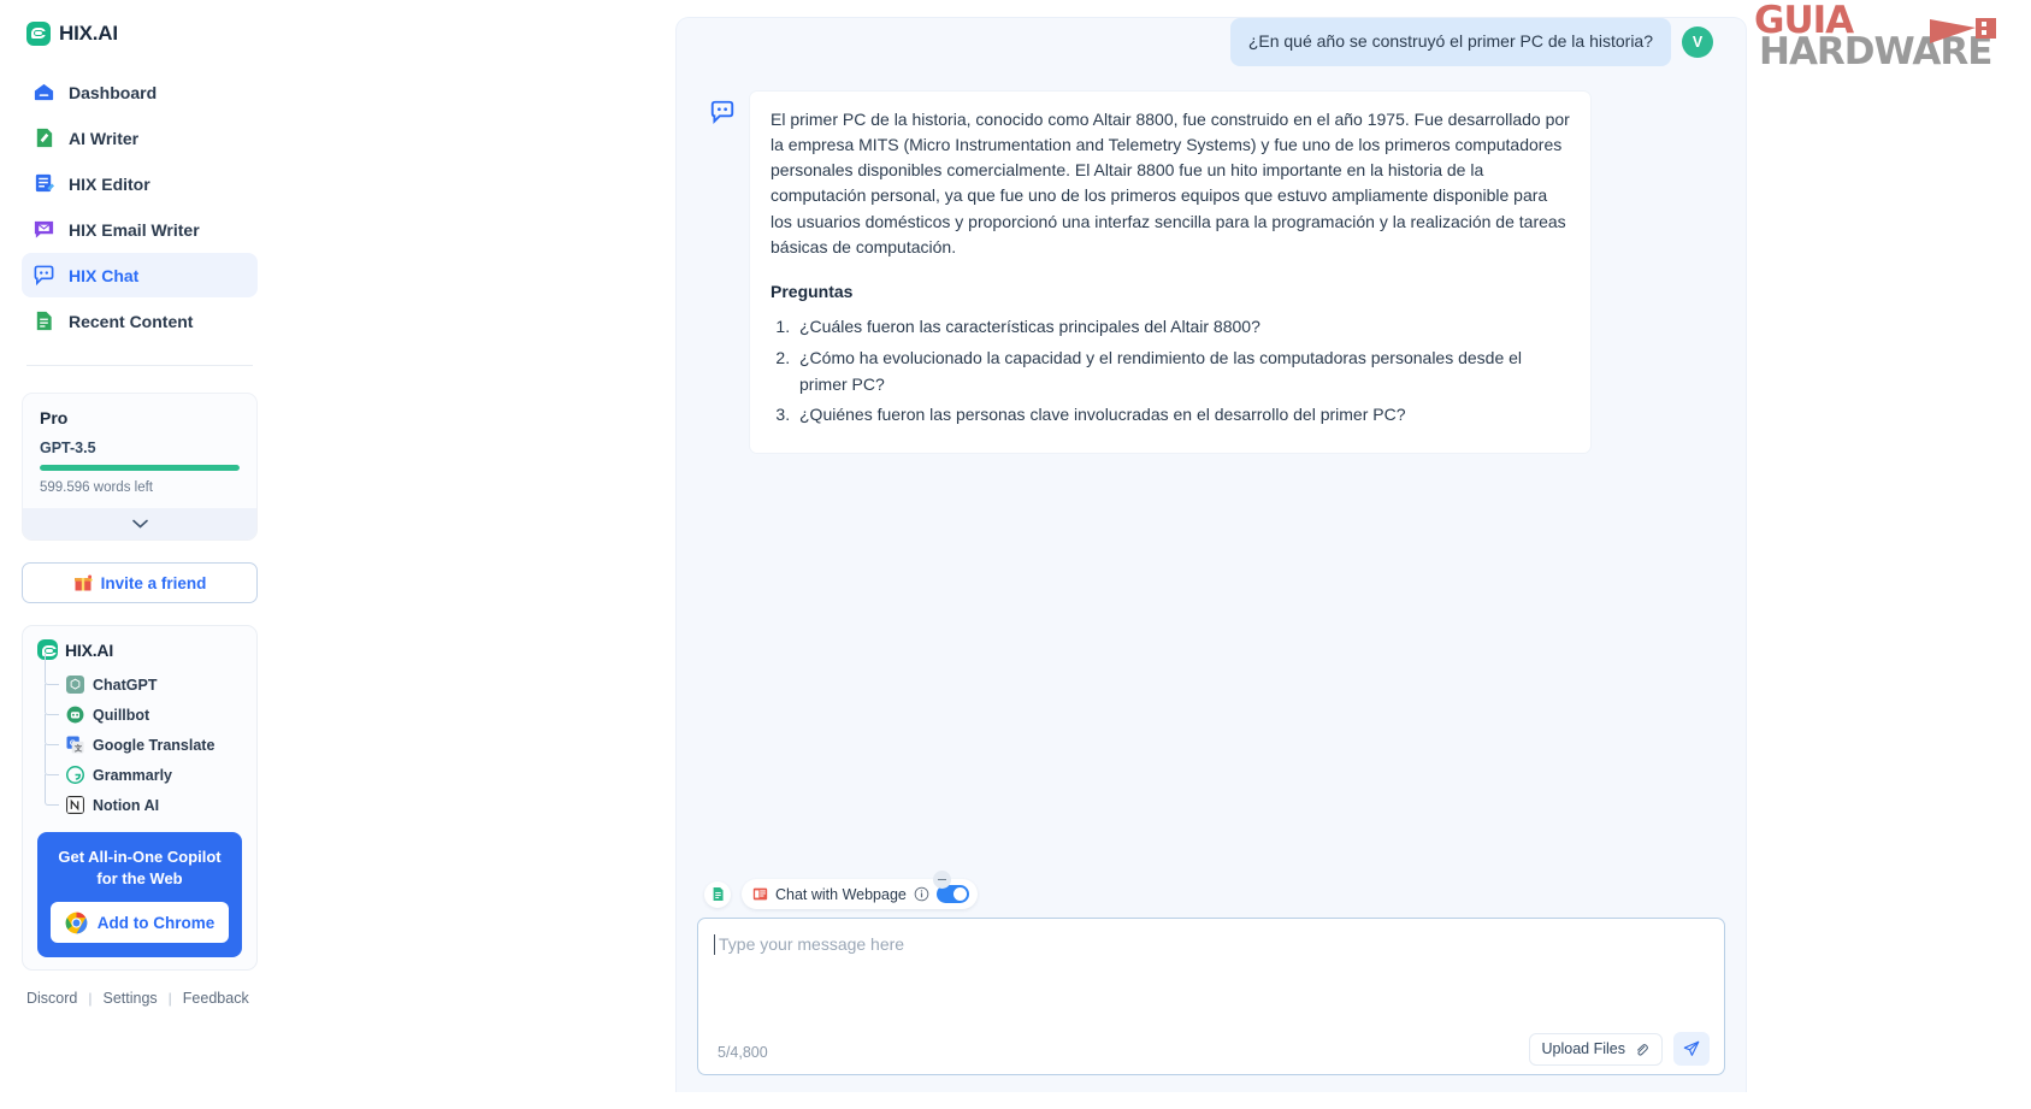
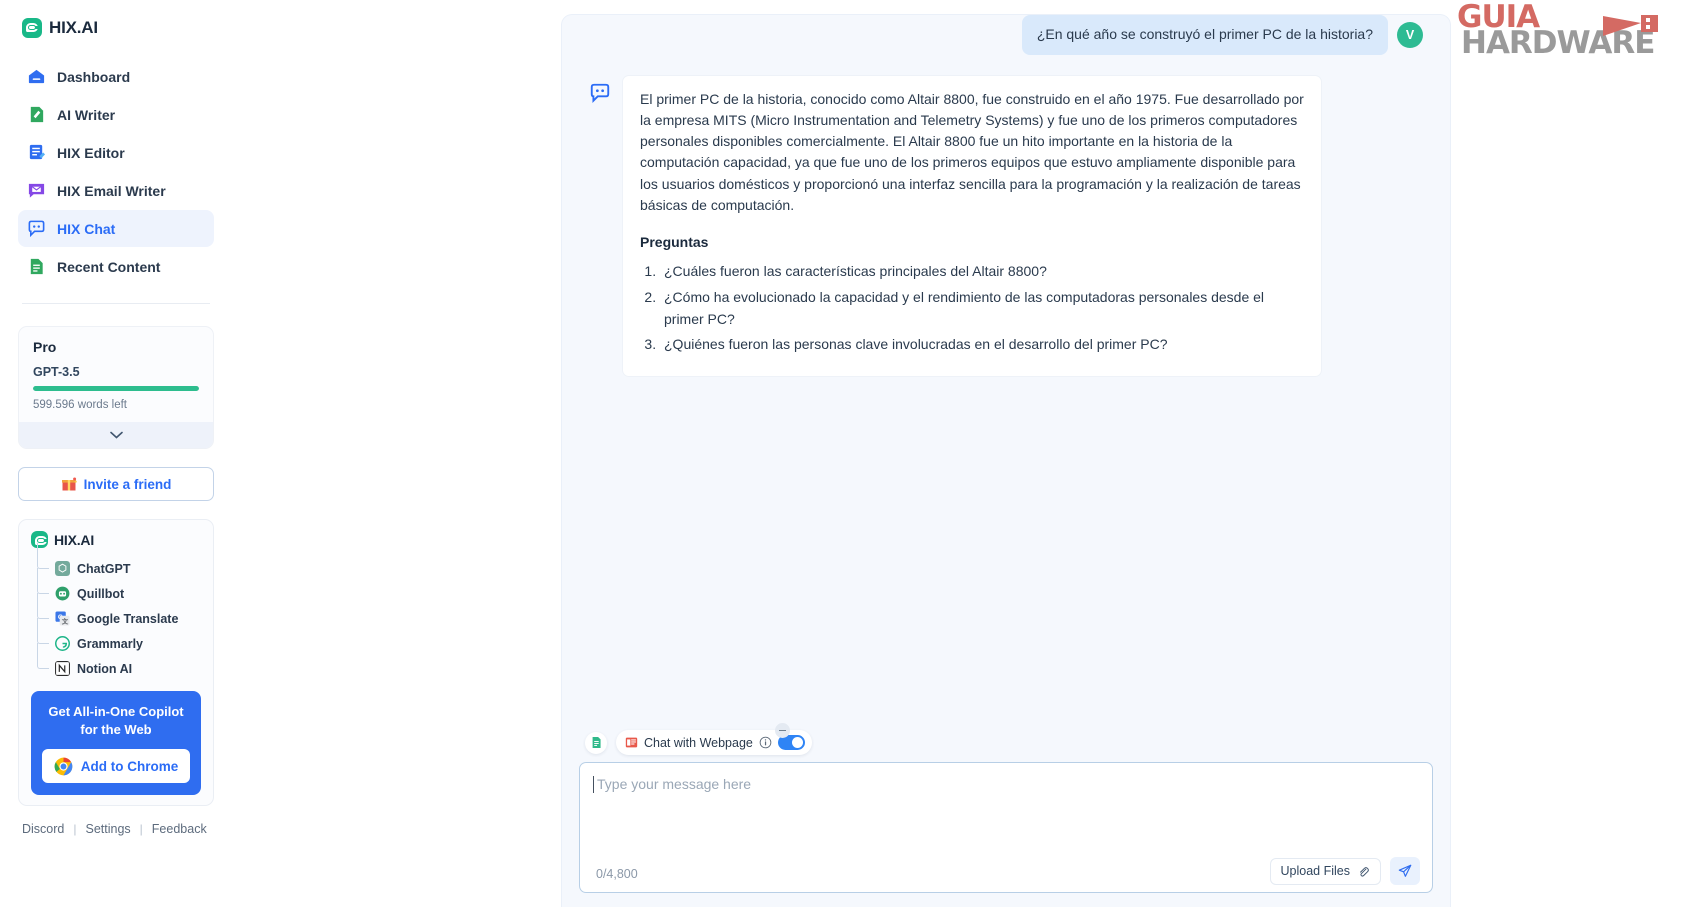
  HIX.AI
  Dashboard
  AI Writer
  HIX Editor
  HIX Email Writer
  HIX Chat
  Recent Content
  Pro
  GPT-3.5
  599.596 words left
  Invite a friend
  HIX.AI
  ChatGPT
  Quillbot
  Google Translate
  Grammarly
  Notion AI
  Get All-in-One Copilot for the Web
  Add to Chrome
  Discord
  |
  Settings
  |
  Feedback
  ¿En qué año se construyó el primer PC de la historia?
  V
- El primer PC de la historia, conocido como Altair 8800, fue construido en el año 1975. Fue desarrollado por la empresa MITS (Micro Instrumentation and Telemetry Systems) y fue uno de los primeros computadores personales disponibles comercialmente. El Altair 8800 fue un hito importante en la historia de la computación personal, ya que fue uno de los primeros equipos que estuvo ampliamente disponible para los usuarios domésticos y proporcionó una interfaz sencilla para la programación y la realización de tareas básicas de computación.
+ El primer PC de la historia, conocido como Altair 8800, fue construido en el año 1975. Fue desarrollado por la empresa MITS (Micro Instrumentation and Telemetry Systems) y fue uno de los primeros computadores personales disponibles comercialmente. El Altair 8800 fue un hito importante en la historia de la computación capacidad, ya que fue uno de los primeros equipos que estuvo ampliamente disponible para los usuarios domésticos y proporcionó una interfaz sencilla para la programación y la realización de tareas básicas de computación.
  Preguntas
  ¿Cuáles fueron las características principales del Altair 8800?
  ¿Cómo ha evolucionado la capacidad y el rendimiento de las computadoras personales desde el primer PC?
  ¿Quiénes fueron las personas clave involucradas en el desarrollo del primer PC?
  Chat with Webpage
  Type your message here
- 5/4,800
+ 0/4,800
  Upload Files
  GUIA
  HARDWARE
